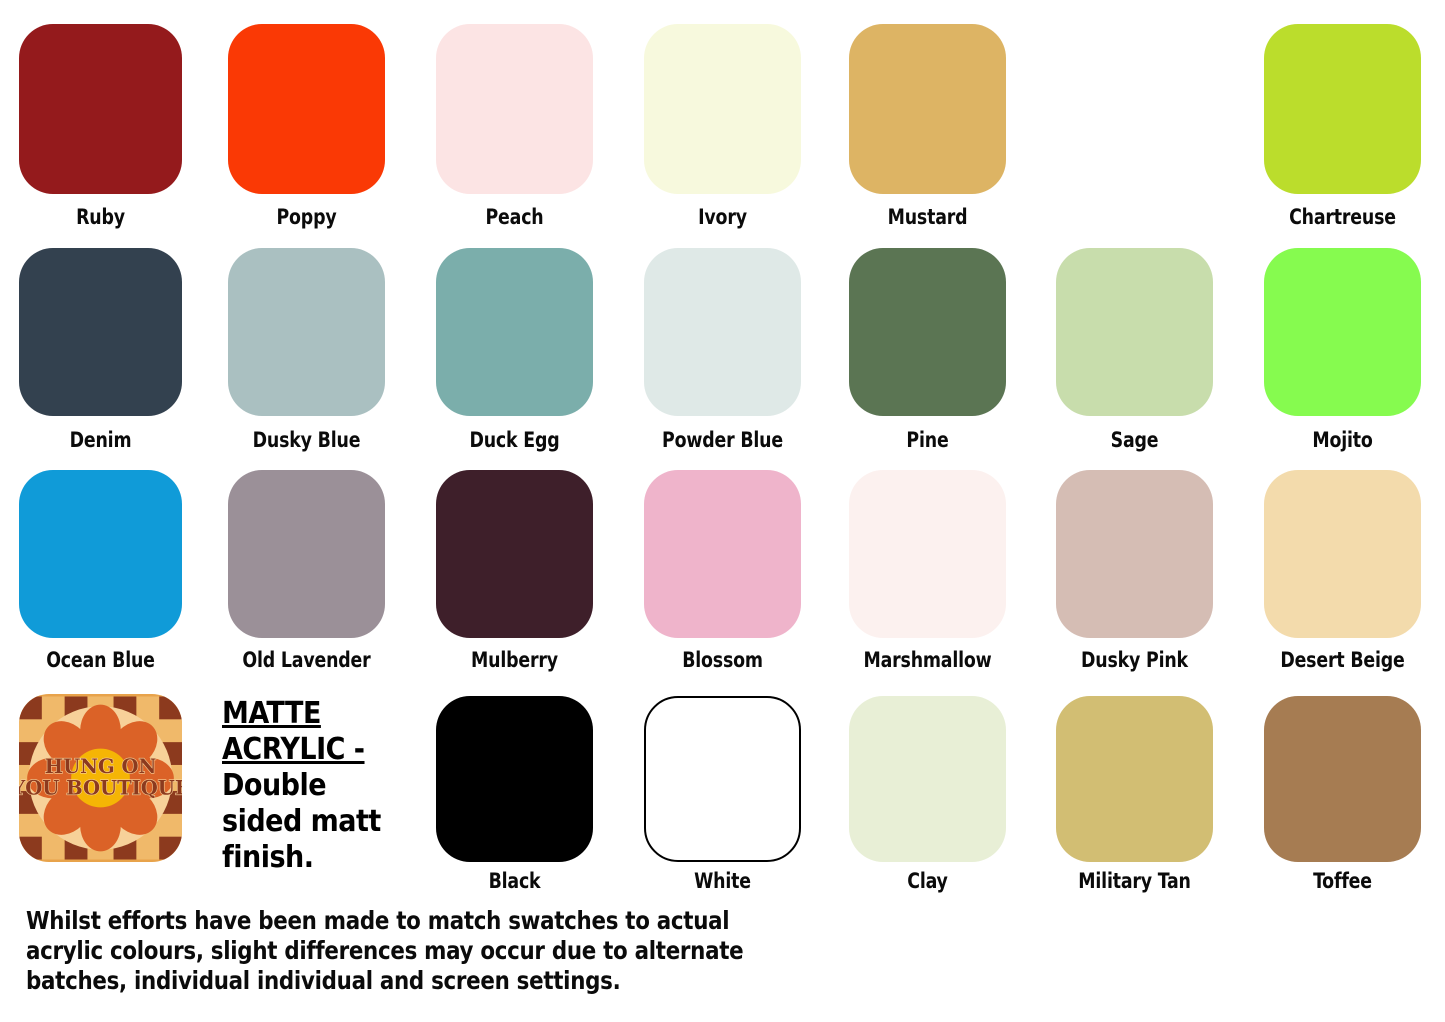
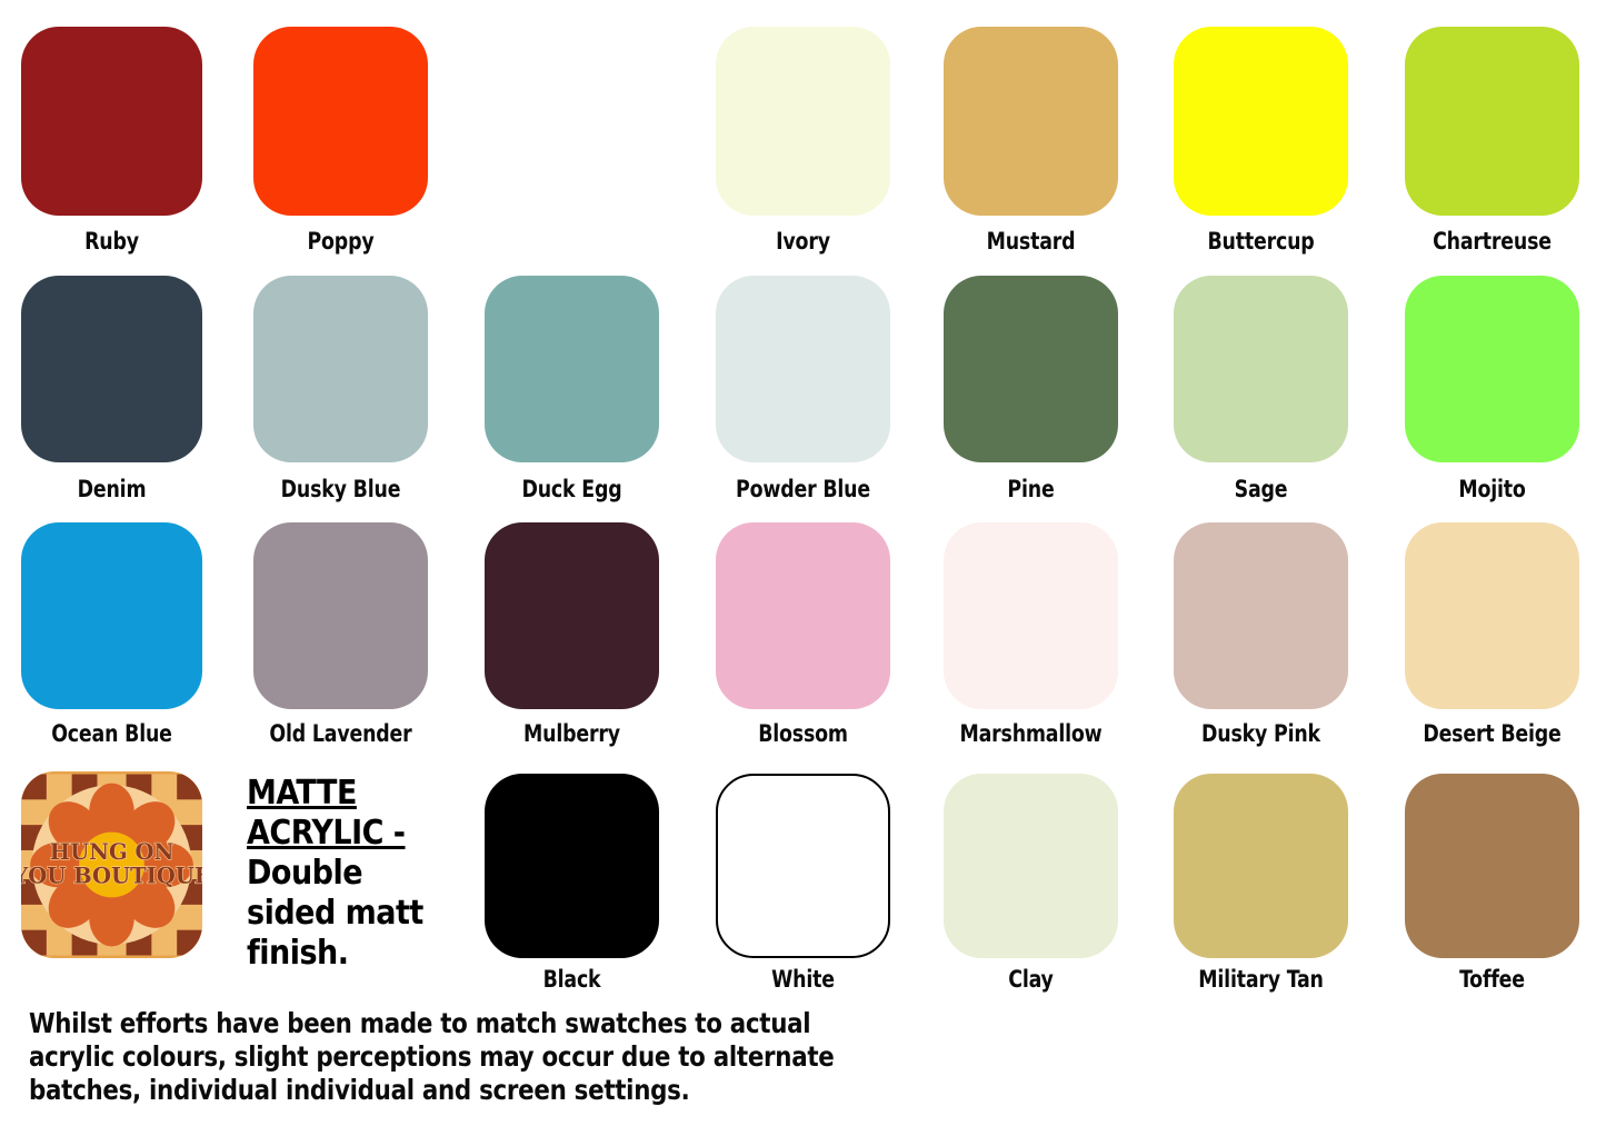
  Ruby
  Poppy
- Peach
  Ivory
  Mustard
+ Buttercup
  Chartreuse
  Denim
  Dusky Blue
  Duck Egg
  Powder Blue
  Pine
  Sage
  Mojito
  Ocean Blue
  Old Lavender
  Mulberry
  Blossom
  Marshmallow
  Dusky Pink
  Desert Beige
  Black
  White
  Clay
  Military Tan
  Toffee
  HUNG ON
  YOU BOUTIQU
  MATTE
  ACRYLIC -
  Double
  sided matt
  finish.
  Whilst efforts have been made to match swatches to actual
- acrylic colours, slight differences may occur due to alternate
+ acrylic colours, slight perceptions may occur due to alternate
  batches, individual individual and screen settings.
